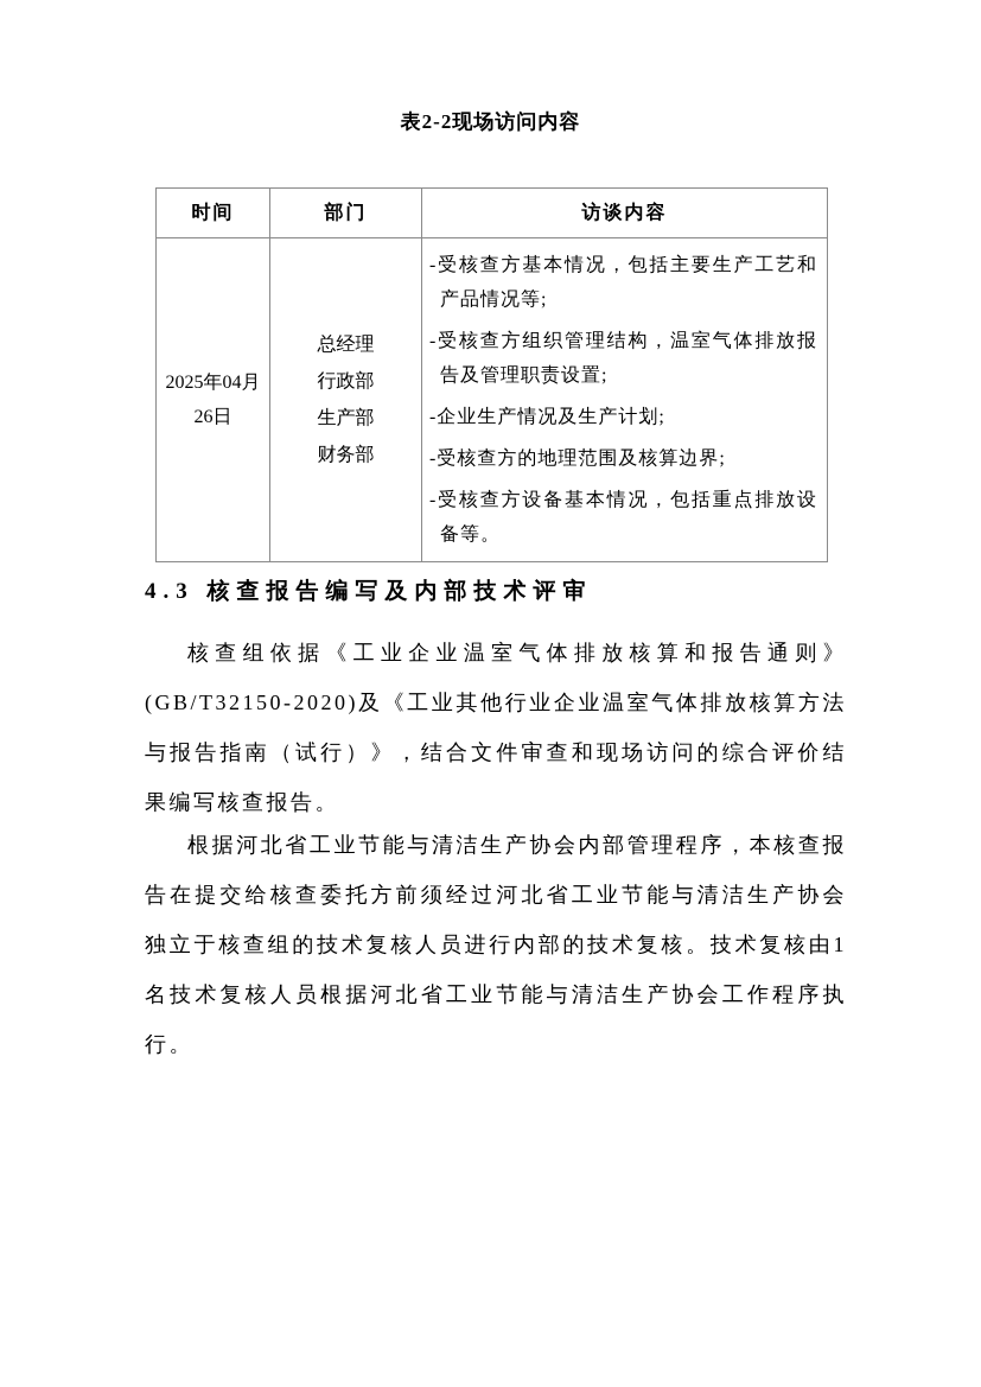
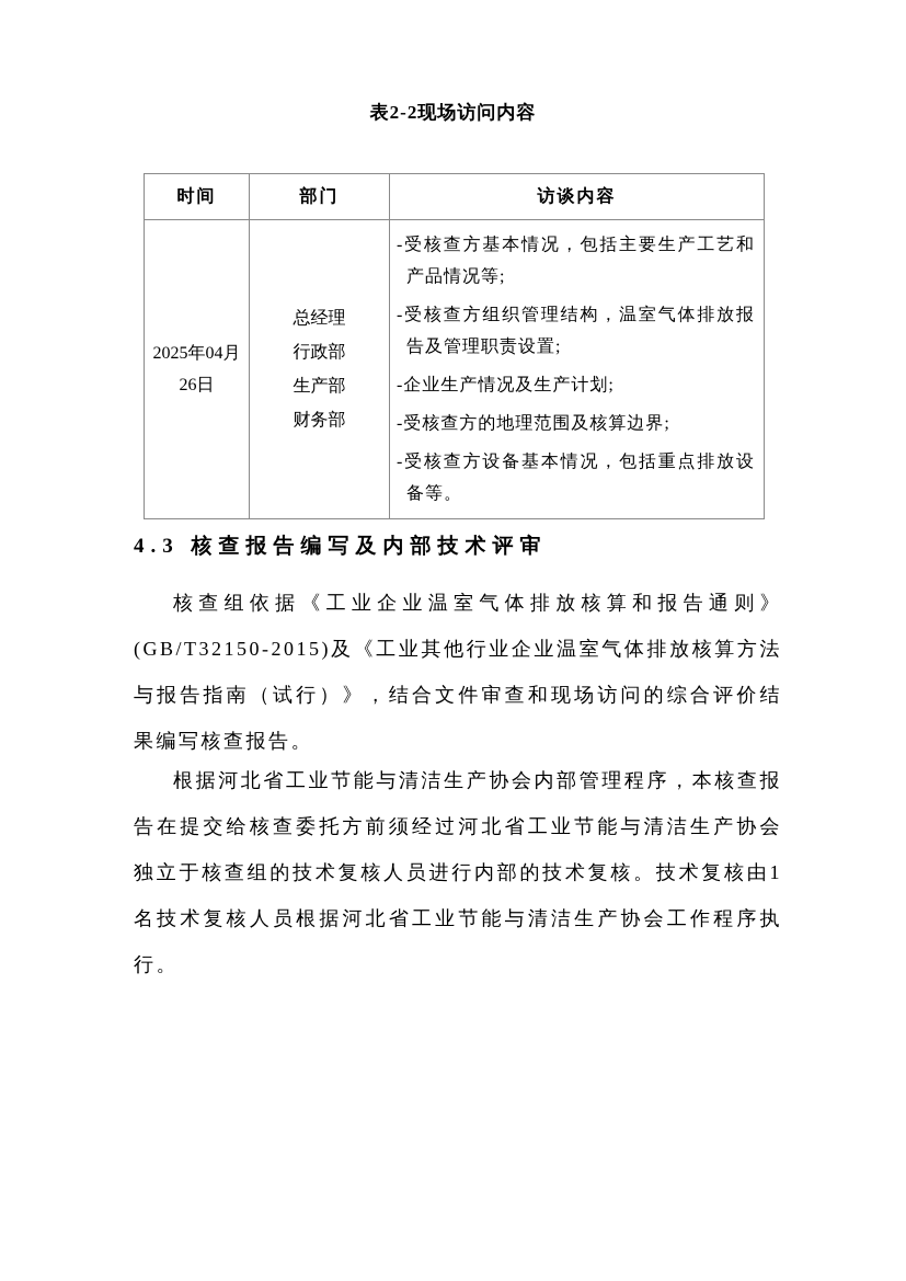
  表2-2现场访问内容
  时间	部门	访谈内容
  2025年04月 26日	总经理 行政部 生产部 财务部	-受核查方基本情况，包括主要生产工艺和产品情况等; -受核查方组织管理结构，温室气体排放报告及管理职责设置; -企业生产情况及生产计划; -受核查方的地理范围及核算边界; -受核查方设备基本情况，包括重点排放设备等。
  4.3 核查报告编写及内部技术评审
- 核查组依据《工业企业温室气体排放核算和报告通则》(GB/T32150-2020)及《工业其他行业企业温室气体排放核算方法与报告指南（试行）》，结合文件审查和现场访问的综合评价结果编写核查报告。
+ 核查组依据《工业企业温室气体排放核算和报告通则》(GB/T32150-2015)及《工业其他行业企业温室气体排放核算方法与报告指南（试行）》，结合文件审查和现场访问的综合评价结果编写核查报告。
  根据河北省工业节能与清洁生产协会内部管理程序，本核查报告在提交给核查委托方前须经过河北省工业节能与清洁生产协会独立于核查组的技术复核人员进行内部的技术复核。技术复核由1名技术复核人员根据河北省工业节能与清洁生产协会工作程序执行。
